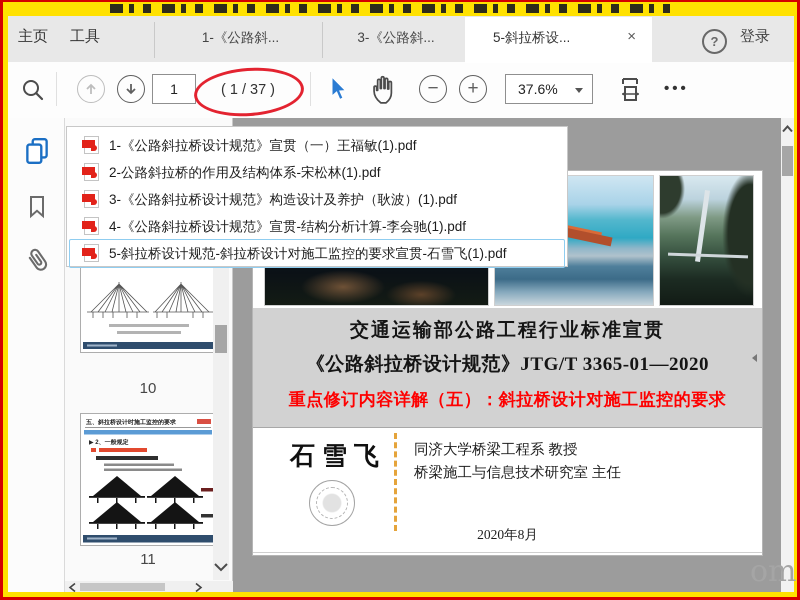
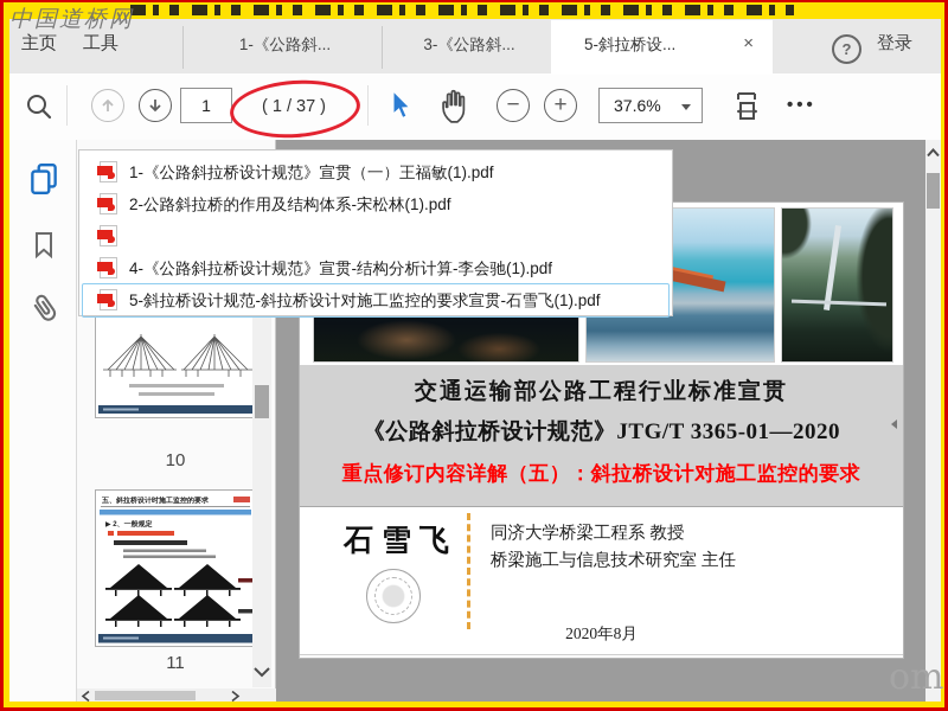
+ 中国道桥网
  om
  主页
  工具
  1-《公路斜...
  3-《公路斜...
  5-斜拉桥设...
  ×
  ?
  登录
  1
  ( 1 / 37 )
  −
  +
  37.6%
  •••
  10
  11
  交通运输部公路工程行业标准宣贯
  《公路斜拉桥设计规范》JTG/T 3365-01—2020
  重点修订内容详解（五）：斜拉桥设计对施工监控的要求
  石雪飞
  同济大学桥梁工程系 教授
  桥梁施工与信息技术研究室 主任
  2020年8月
  1-《公路斜拉桥设计规范》宣贯（一）王福敏(1).pdf
  2-公路斜拉桥的作用及结构体系-宋松林(1).pdf
- 3-《公路斜拉桥设计规范》构造设计及养护（耿波）(1).pdf
  4-《公路斜拉桥设计规范》宣贯-结构分析计算-李会驰(1).pdf
  5-斜拉桥设计规范-斜拉桥设计对施工监控的要求宣贯-石雪飞(1).pdf
